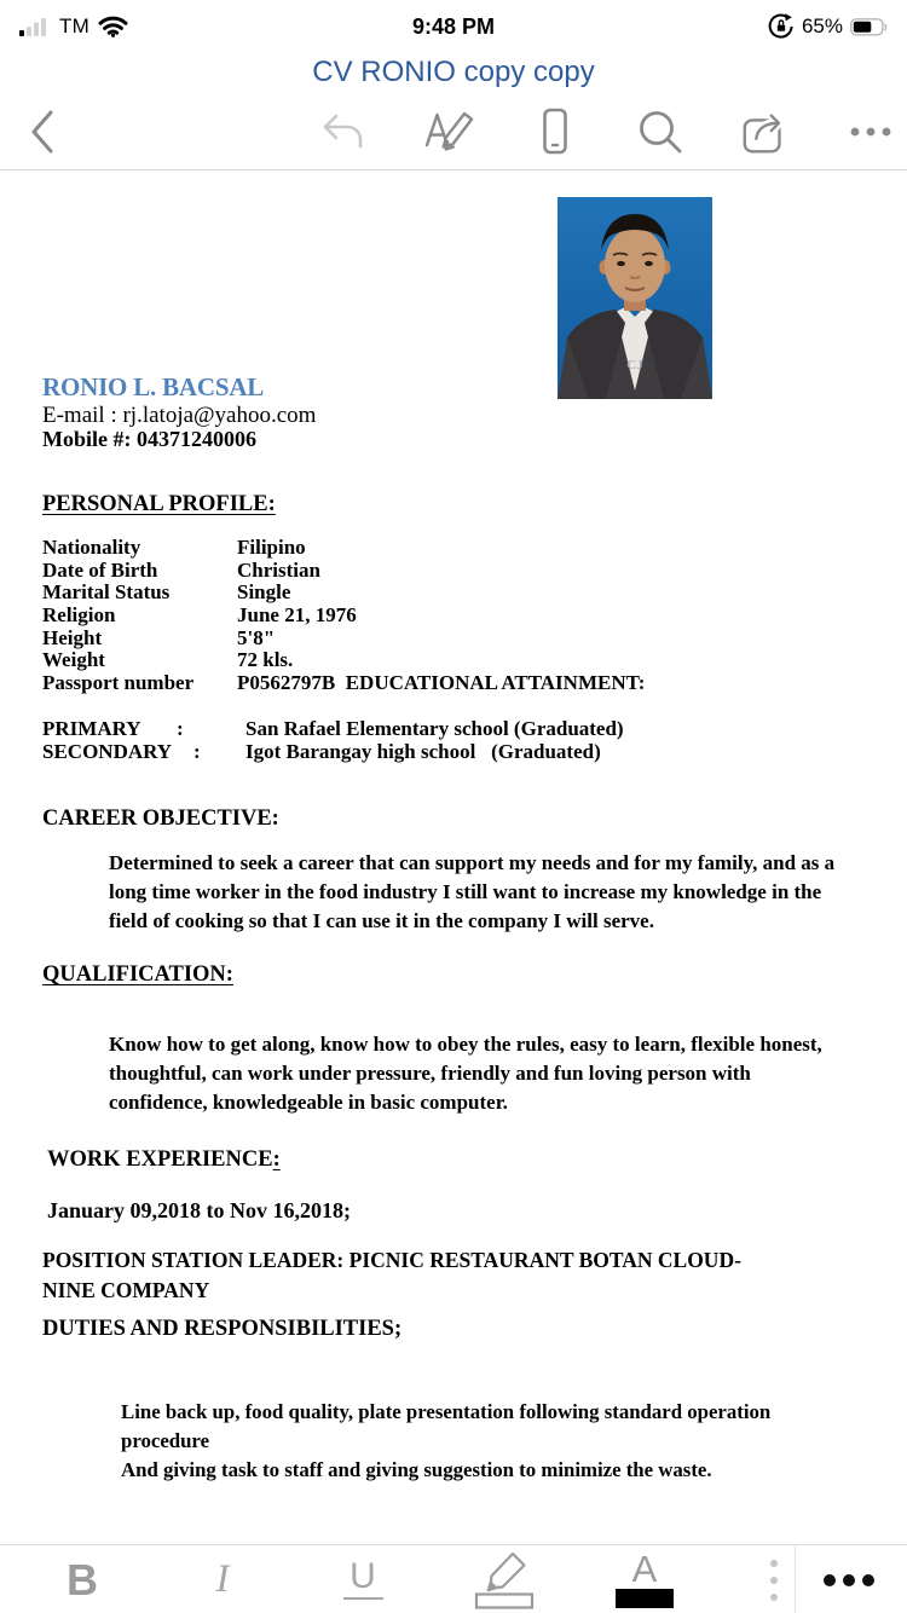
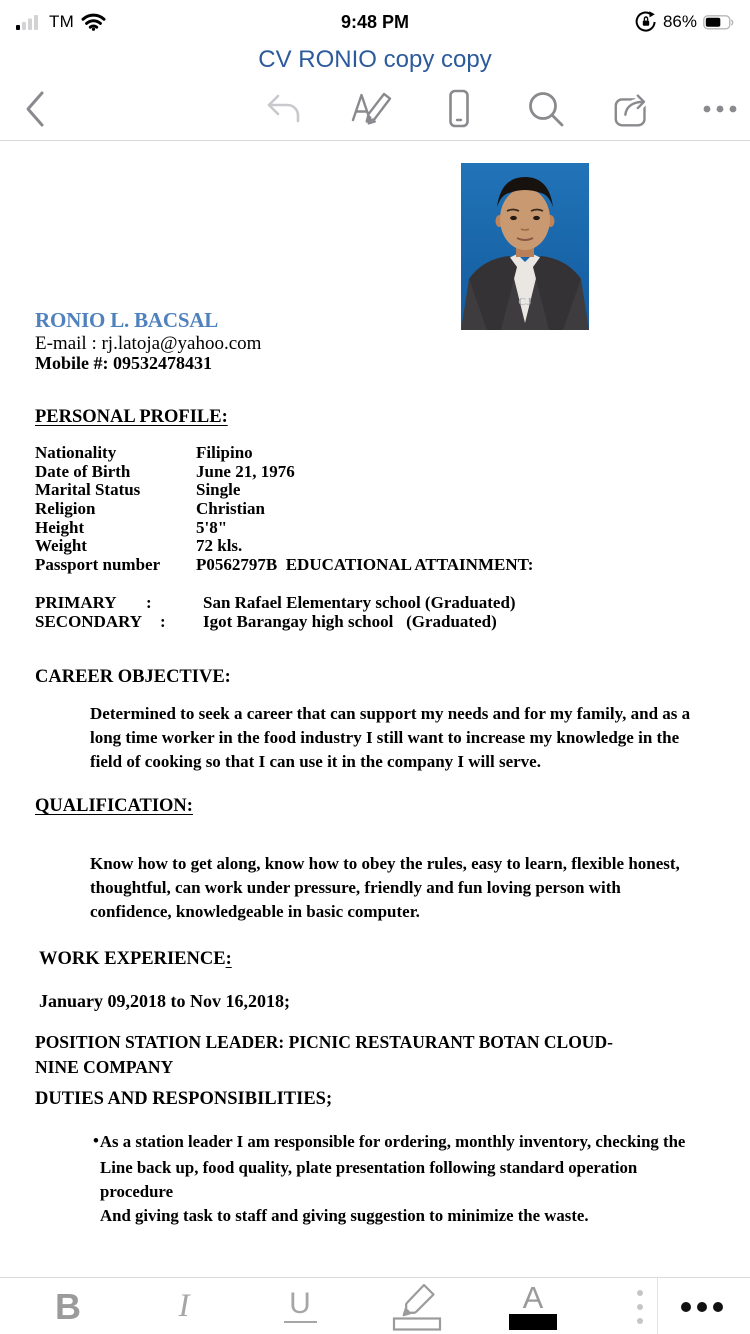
  TM
  9:48 PM
- 65%
+ 86%
  CV RONIO copy copy
  CJ
  RONIO L. BACSAL
  E-mail : rj.latoja@yahoo.com
- Mobile #: 04371240006
+ Mobile #: 09532478431
  PERSONAL PROFILE:
  Nationality
  Filipino
  Date of Birth
- Christian
+ June 21, 1976
  Marital Status
  Single
  Religion
- June 21, 1976
+ Christian
  Height
  5'8"
  Weight
  72 kls.
  Passport number
  P0562797B EDUCATIONAL ATTAINMENT:
  PRIMARY
  :
  San Rafael Elementary school (Graduated)
  SECONDARY
  :
  Igot Barangay high school (Graduated)
  CAREER OBJECTIVE:
  Determined to seek a career that can support my needs and for my family, and as a long time worker in the food industry I still want to increase my knowledge in the field of cooking so that I can use it in the company I will serve.
  QUALIFICATION:
  Know how to get along, know how to obey the rules, easy to learn, flexible honest, thoughtful, can work under pressure, friendly and fun loving person with confidence, knowledgeable in basic computer.
  WORK EXPERIENCE:
  January 09,2018 to Nov 16,2018;
  POSITION STATION LEADER: PICNIC RESTAURANT BOTAN CLOUD-NINE COMPANY
  DUTIES AND RESPONSIBILITIES;
+ •As a station leader I am responsible for ordering, monthly inventory, checking the
  Line back up, food quality, plate presentation following standard operation procedure
  And giving task to staff and giving suggestion to minimize the waste.
  B
  I
  U
  A
